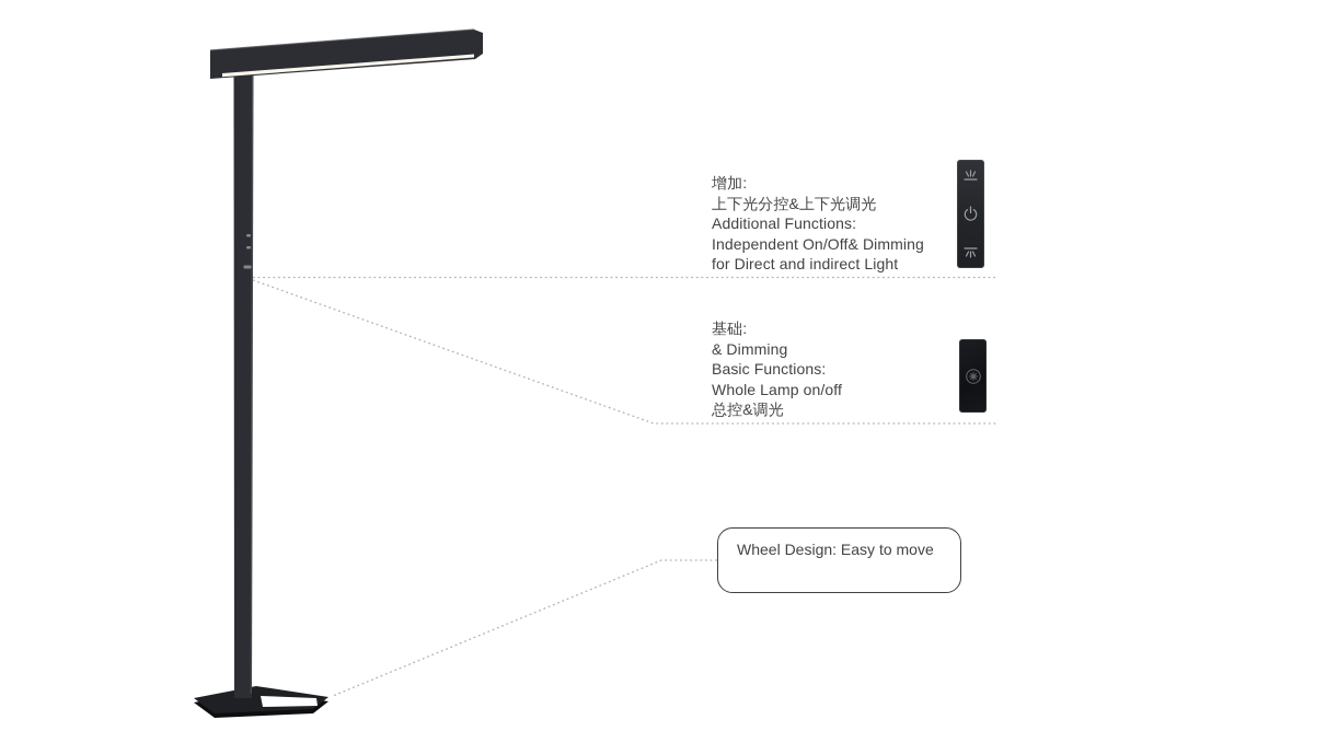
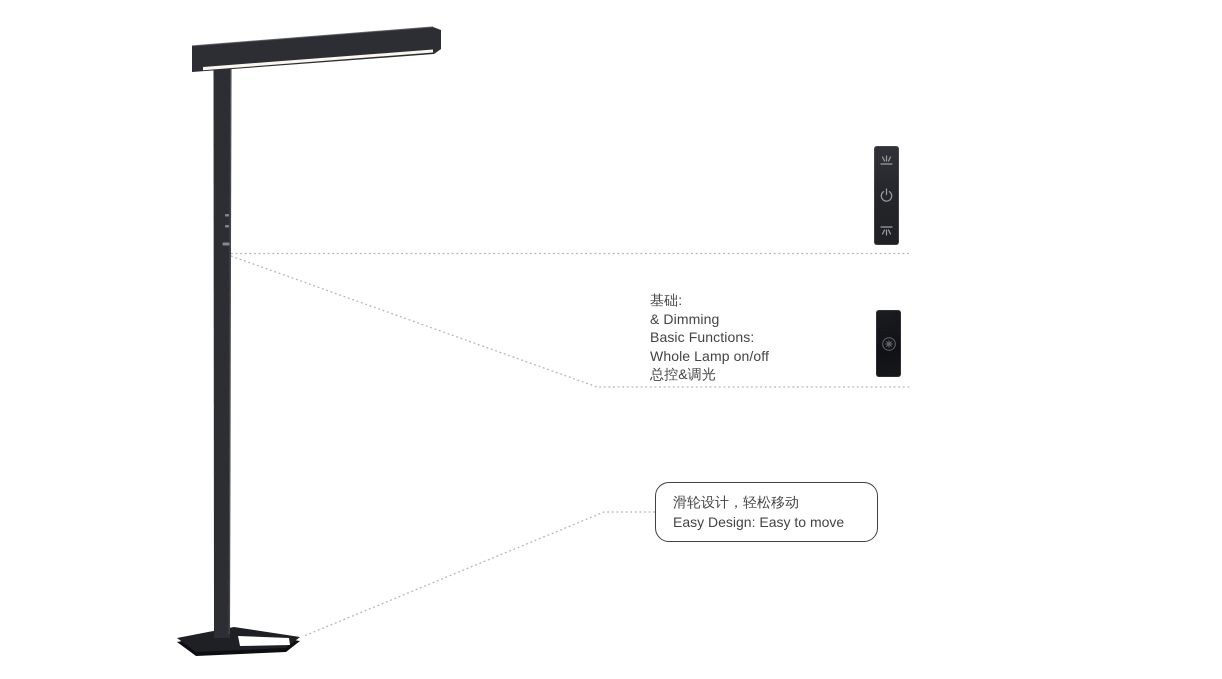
- 增加:
- 上下光分控&上下光调光
- Additional Functions:
- Independent On/Off& Dimming
- for Direct and indirect Light
  基础:
  & Dimming
  Basic Functions:
  Whole Lamp on/off
  总控&调光
+ 滑轮设计，轻松移动
- Wheel Design: Easy to move
+ Easy Design: Easy to move
